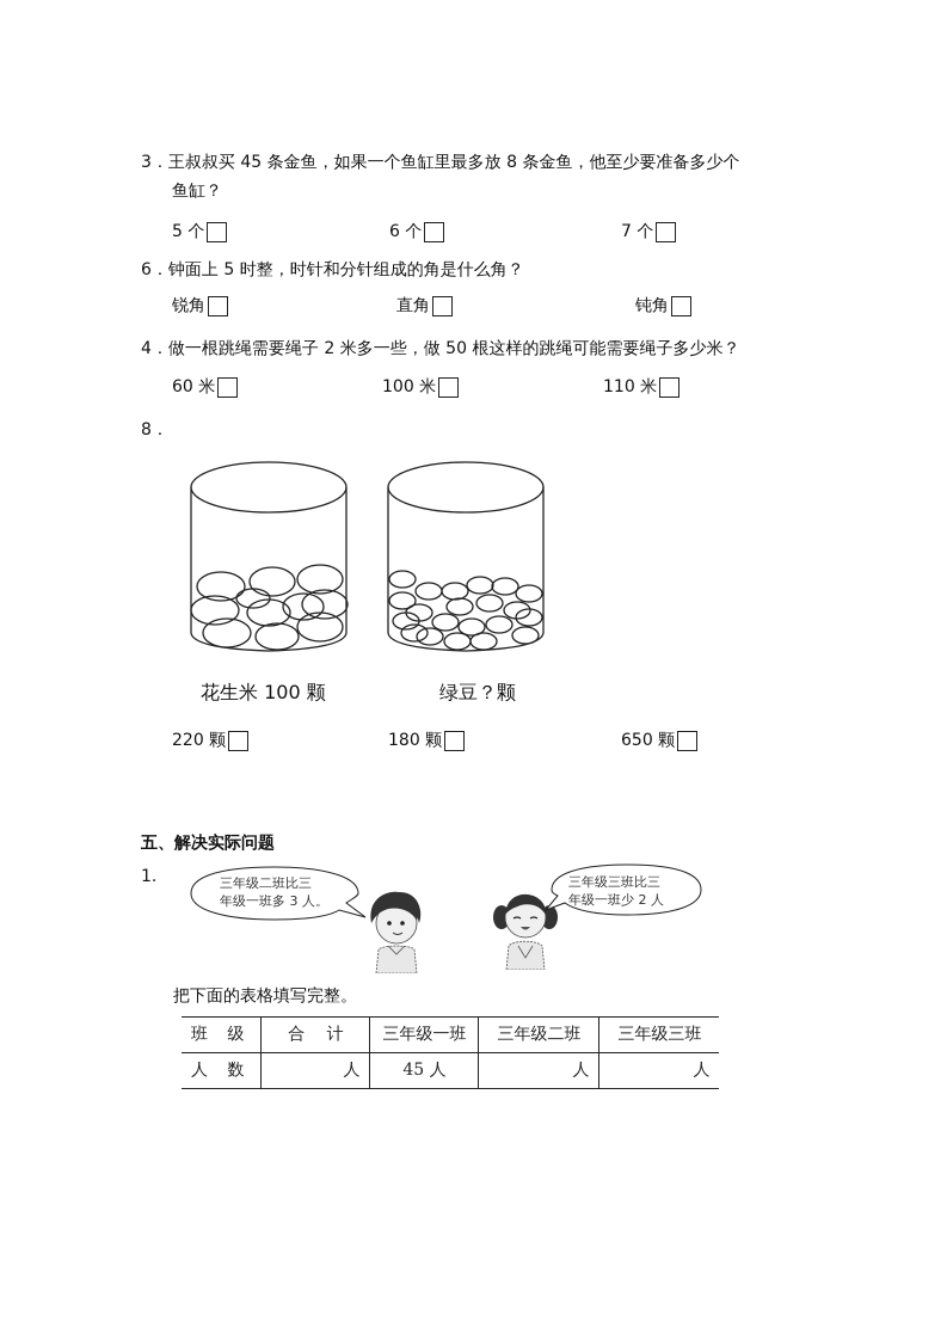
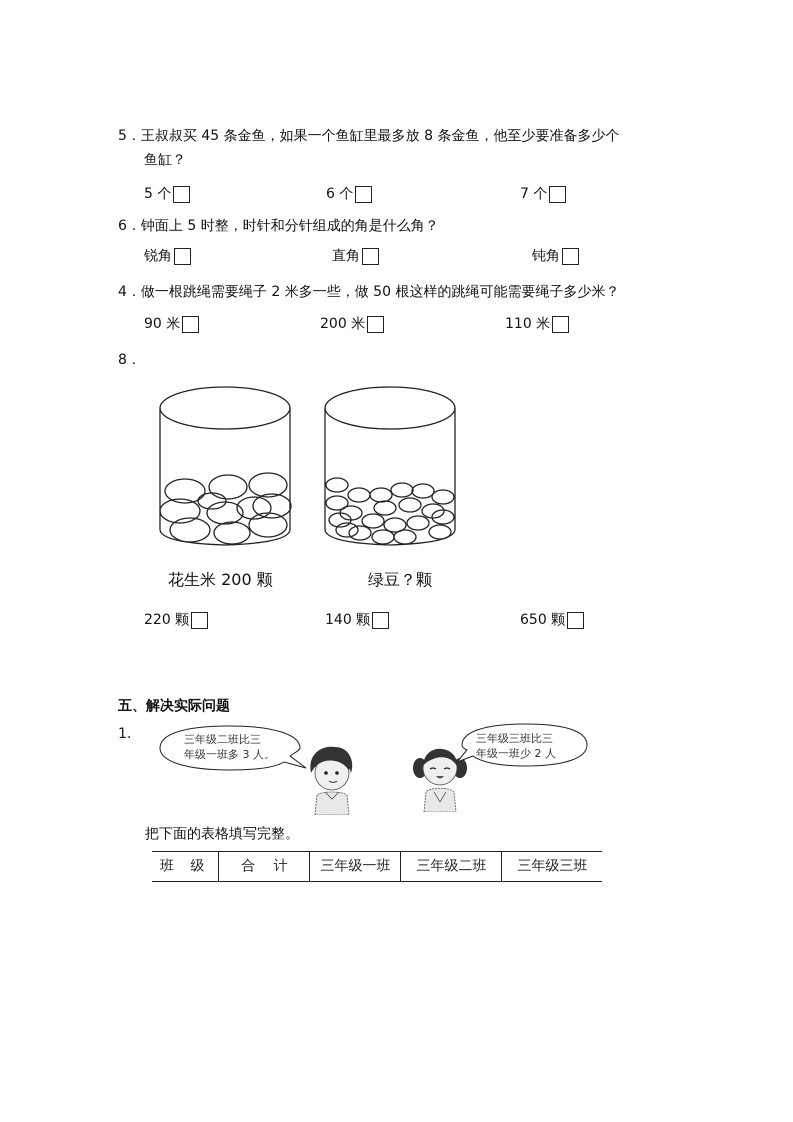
- 3．王叔叔买 45 条金鱼，如果一个鱼缸里最多放 8 条金鱼，他至少要准备多少个
+ 5．王叔叔买 45 条金鱼，如果一个鱼缸里最多放 8 条金鱼，他至少要准备多少个
  鱼缸？
  5 个
  6 个
  7 个
  6．钟面上 5 时整，时针和分针组成的角是什么角？
  锐角
  直角
  钝角
  4．做一根跳绳需要绳子 2 米多一些，做 50 根这样的跳绳可能需要绳子多少米？
- 60 米
+ 90 米
- 100 米
+ 200 米
  110 米
  8．
- 花生米 100 颗
+ 花生米 200 颗
  绿豆？颗
  220 颗
- 180 颗
+ 140 颗
  650 颗
  五、解决实际问题
  1.
  三年级二班比三
  年级一班多 3 人。
  三年级三班比三
  年级一班少 2 人
  把下面的表格填写完整。
  班 级	合 计	三年级一班	三年级二班	三年级三班
- 人 数	人	45 人	人	人
